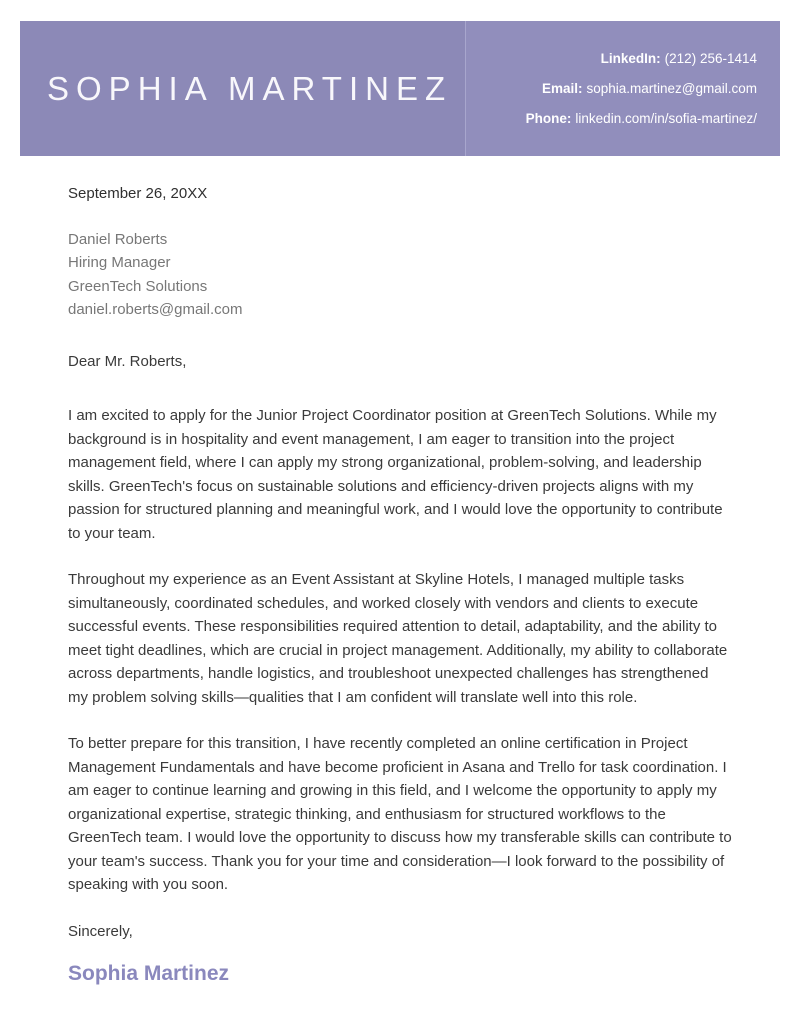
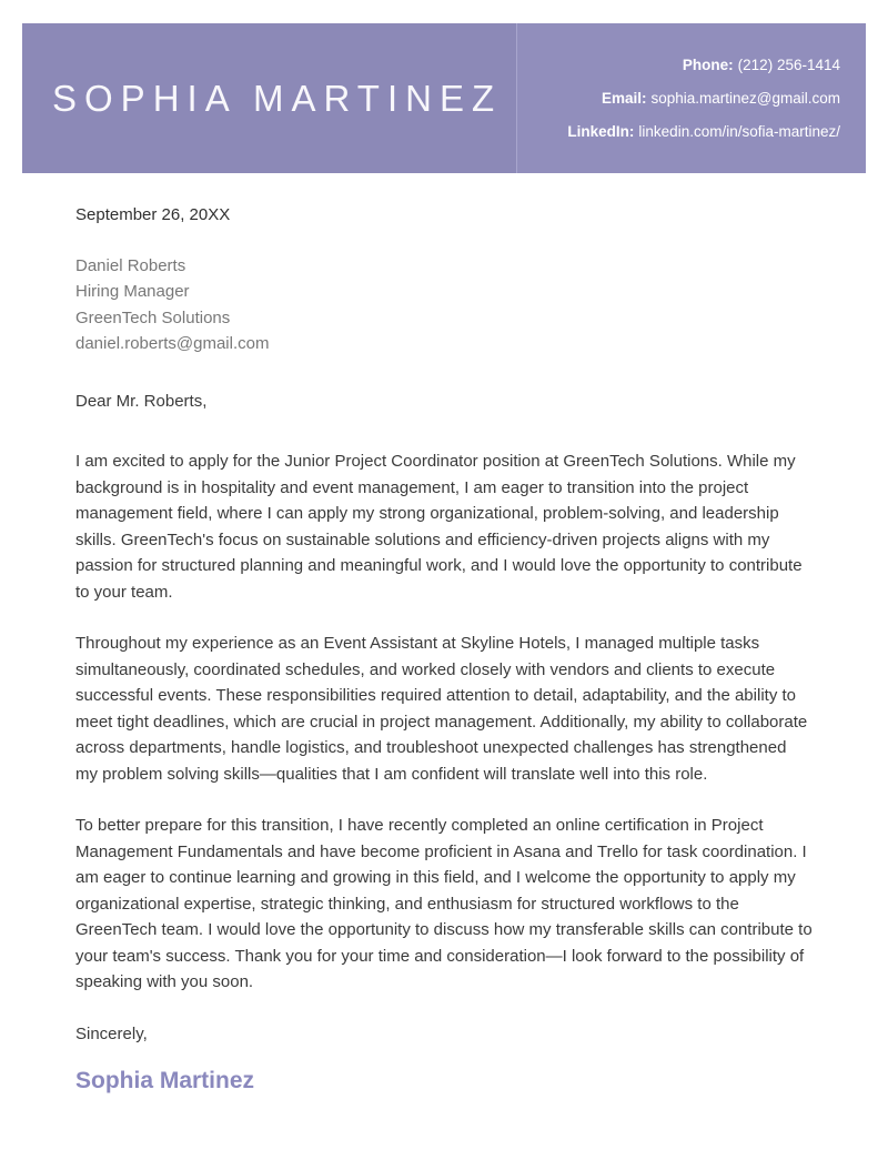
  SOPHIA MARTINEZ
- LinkedIn: (212) 256-1414
+ Phone: (212) 256-1414
  Email: sophia.martinez@gmail.com
- Phone: linkedin.com/in/sofia-martinez/
+ LinkedIn: linkedin.com/in/sofia-martinez/
  September 26, 20XX
  Daniel Roberts
  Hiring Manager
  GreenTech Solutions
  daniel.roberts@gmail.com
  Dear Mr. Roberts,
  I am excited to apply for the Junior Project Coordinator position at GreenTech Solutions. While my background is in hospitality and event management, I am eager to transition into the project management field, where I can apply my strong organizational, problem-solving, and leadership skills. GreenTech's focus on sustainable solutions and efficiency-driven projects aligns with my passion for structured planning and meaningful work, and I would love the opportunity to contribute to your team.
  Throughout my experience as an Event Assistant at Skyline Hotels, I managed multiple tasks simultaneously, coordinated schedules, and worked closely with vendors and clients to execute successful events. These responsibilities required attention to detail, adaptability, and the ability to meet tight deadlines, which are crucial in project management. Additionally, my ability to collaborate across departments, handle logistics, and troubleshoot unexpected challenges has strengthened my problem solving skills—qualities that I am confident will translate well into this role.
  To better prepare for this transition, I have recently completed an online certification in Project Management Fundamentals and have become proficient in Asana and Trello for task coordination. I am eager to continue learning and growing in this field, and I welcome the opportunity to apply my organizational expertise, strategic thinking, and enthusiasm for structured workflows to the GreenTech team. I would love the opportunity to discuss how my transferable skills can contribute to your team's success. Thank you for your time and consideration—I look forward to the possibility of speaking with you soon.
  Sincerely,
  Sophia Martinez
